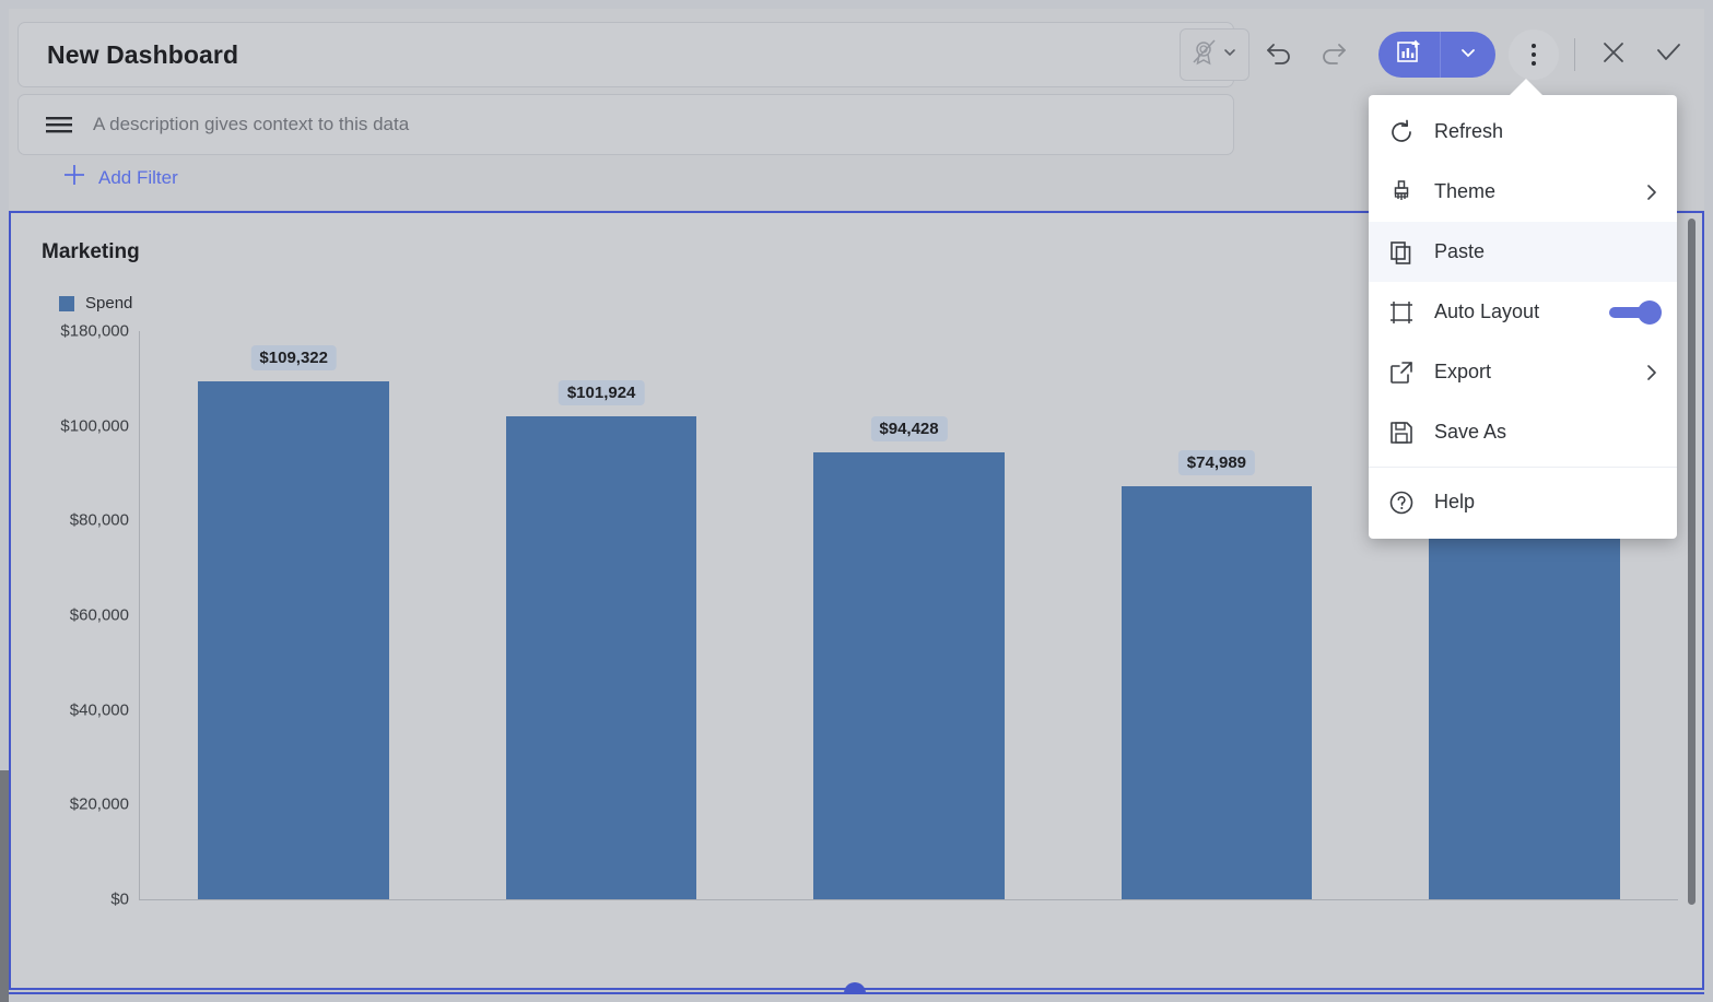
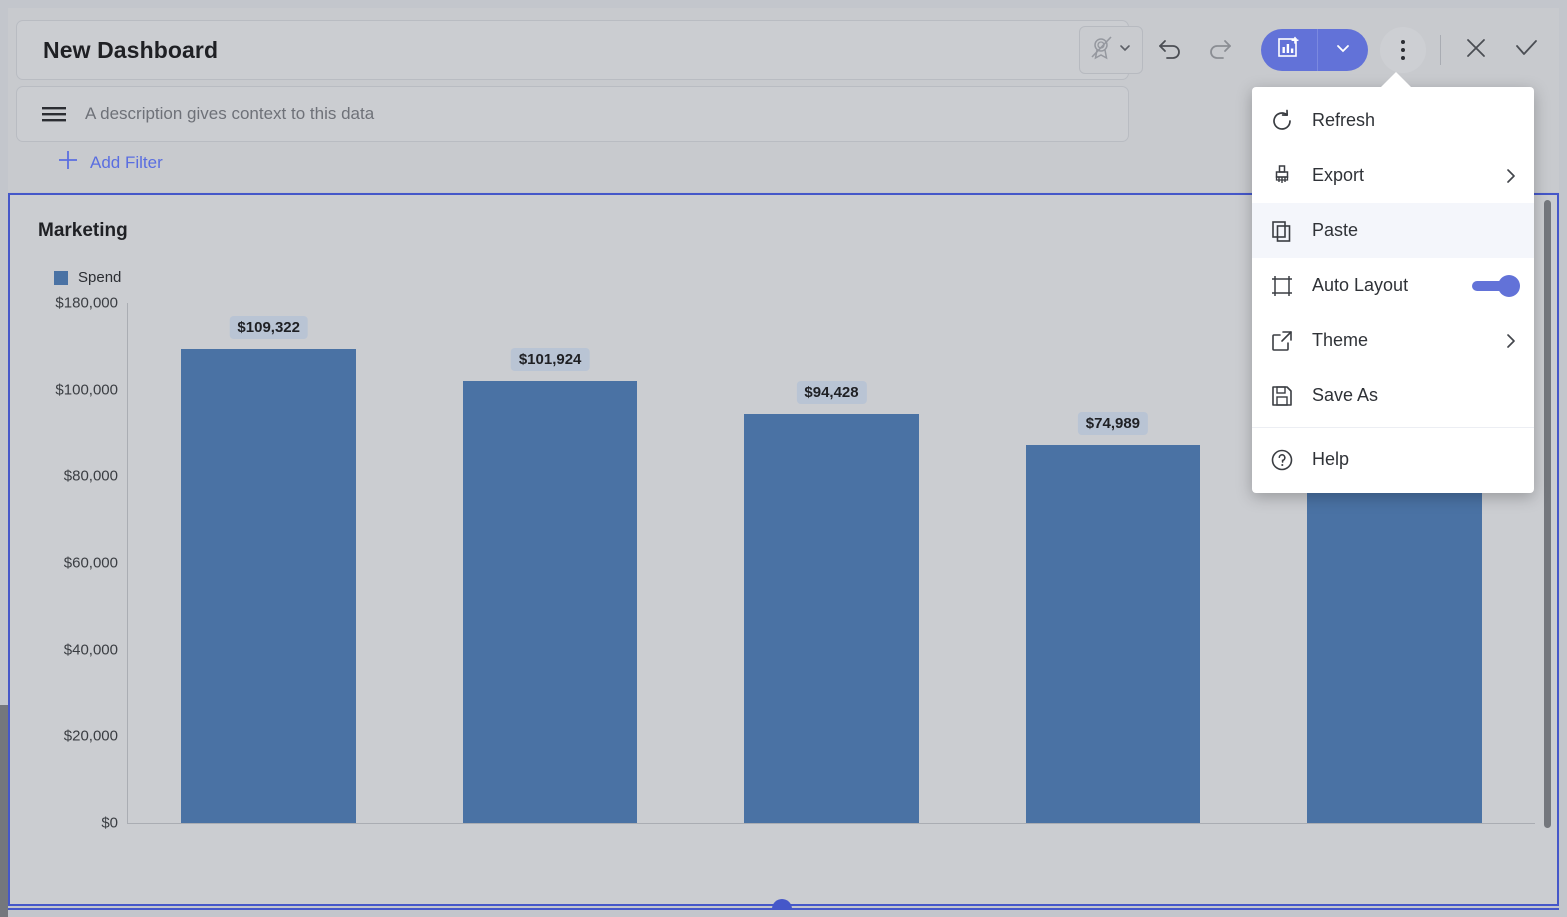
  New Dashboard
  A description gives context to this data
  Add Filter
  Marketing
  Spend
  $0
  $20,000
  $40,000
  $60,000
  $80,000
  $100,000
  $180,000
  $109,322
  $101,924
  $94,428
  $74,989
  Refresh
- Theme
+ Export
  Paste
  Auto Layout
- Export
+ Theme
  Save As
  Help
